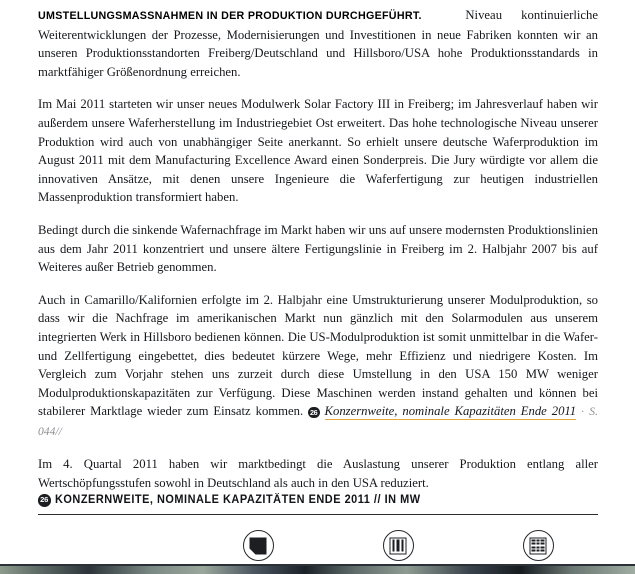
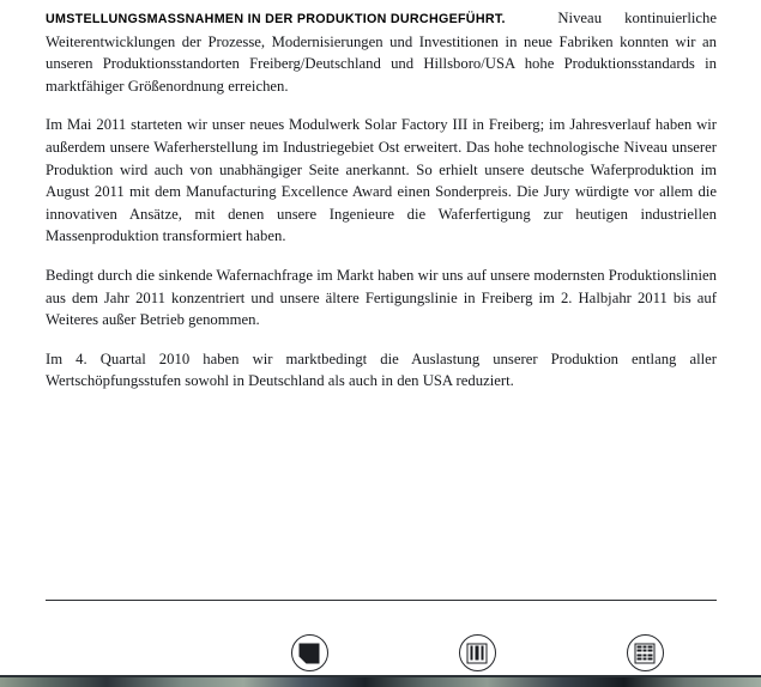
  UMSTELLUNGSMASSNAHMEN IN DER PRODUKTION DURCHGEFÜHRT. Niveau kontinuierliche Weiterentwicklungen der Prozesse, Modernisierungen und Investitionen in neue Fabriken konnten wir an unseren Produktionsstandorten Freiberg/Deutschland und Hillsboro/USA hohe Produktionsstandards in marktfähiger Größenordnung erreichen.
  Im Mai 2011 starteten wir unser neues Modulwerk Solar Factory III in Freiberg; im Jahresverlauf haben wir außerdem unsere Waferherstellung im Industriegebiet Ost erweitert. Das hohe technologische Niveau unserer Produktion wird auch von unabhängiger Seite anerkannt. So erhielt unsere deutsche Waferproduktion im August 2011 mit dem Manufacturing Excellence Award einen Sonderpreis. Die Jury würdigte vor allem die innovativen Ansätze, mit denen unsere Ingenieure die Waferfertigung zur heutigen industriellen Massenproduktion transformiert haben.
- Bedingt durch die sinkende Wafernachfrage im Markt haben wir uns auf unsere modernsten Produktionslinien aus dem Jahr 2011 konzentriert und unsere ältere Fertigungslinie in Freiberg im 2. Halbjahr 2007 bis auf Weiteres außer Betrieb genommen.
+ Bedingt durch die sinkende Wafernachfrage im Markt haben wir uns auf unsere modernsten Produktionslinien aus dem Jahr 2011 konzentriert und unsere ältere Fertigungslinie in Freiberg im 2. Halbjahr 2011 bis auf Weiteres außer Betrieb genommen.
- Auch in Camarillo/Kalifornien erfolgte im 2. Halbjahr eine Umstrukturierung unserer Modulproduktion, so dass wir die Nachfrage im amerikanischen Markt nun gänzlich mit den Solarmodulen aus unserem integrierten Werk in Hillsboro bedienen können. Die US-Modulproduktion ist somit unmittelbar in die Wafer- und Zellfertigung eingebettet, dies bedeutet kürzere Wege, mehr Effizienz und niedrigere Kosten. Im Vergleich zum Vorjahr stehen uns zurzeit durch diese Umstellung in den USA 150 MW weniger Modulproduktionskapazitäten zur Verfügung. Diese Maschinen werden instand gehalten und können bei stabilerer Marktlage wieder zum Einsatz kommen. 26 Konzernweite, nominale Kapazitäten Ende 2011 · S. 044//
- Im 4. Quartal 2011 haben wir marktbedingt die Auslastung unserer Produktion entlang aller Wertschöpfungsstufen sowohl in Deutschland als auch in den USA reduziert.
+ Im 4. Quartal 2010 haben wir marktbedingt die Auslastung unserer Produktion entlang aller Wertschöpfungsstufen sowohl in Deutschland als auch in den USA reduziert.
- 26
- KONZERNWEITE, NOMINALE KAPAZITÄTEN ENDE 2011 // IN MW
